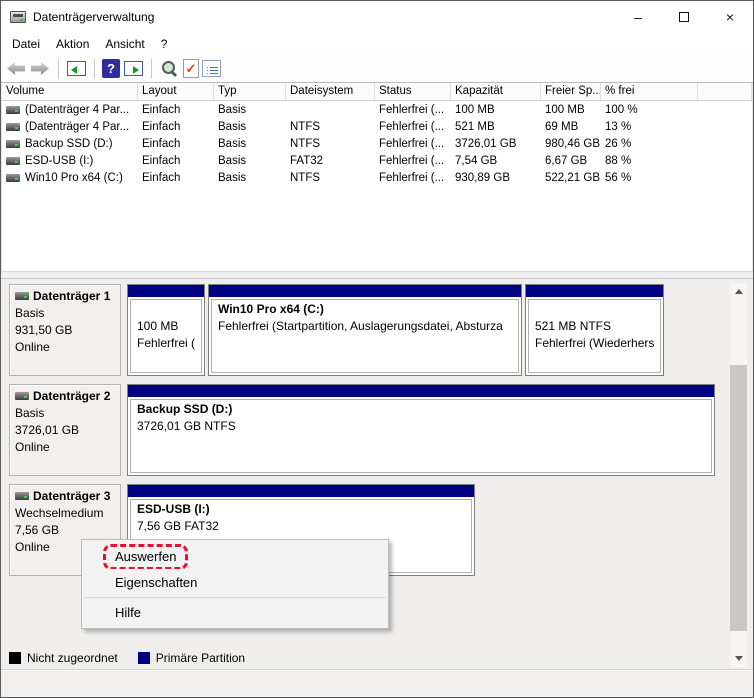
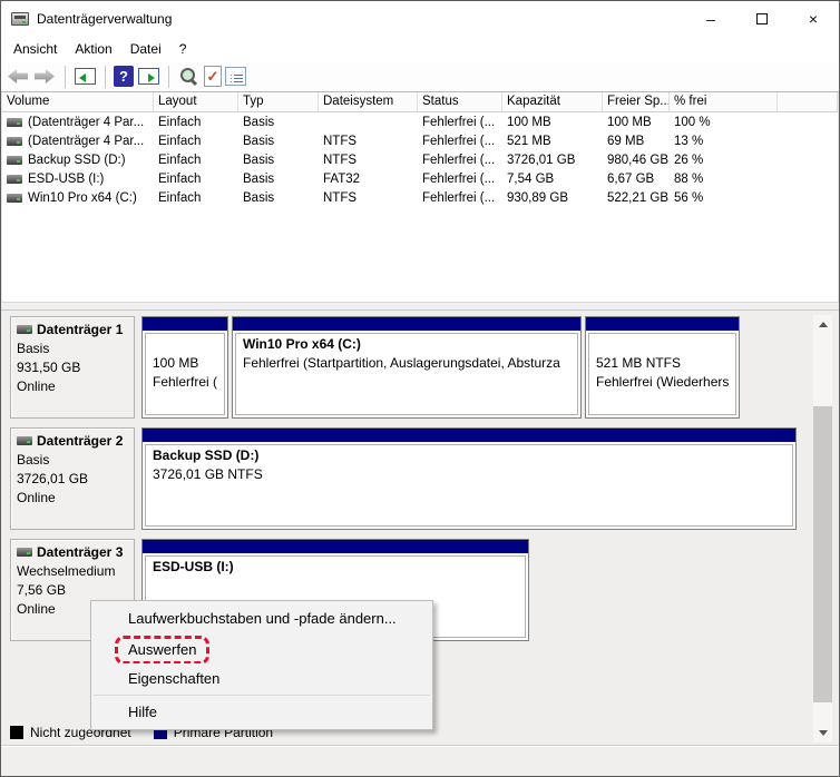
  Datenträgerverwaltung
  –
  ×
- Datei
+ Ansicht
  Aktion
- Ansicht
+ Datei
  ?
  ?
  ✓
  Volume
  Layout
  Typ
  Dateisystem
  Status
  Kapazität
  Freier Sp..
  % frei
  (Datenträger 4 Par...
  Einfach
  Basis
  Fehlerfrei (...
  100 MB
  100 MB
  100 %
  (Datenträger 4 Par...
  Einfach
  Basis
  NTFS
  Fehlerfrei (...
  521 MB
  69 MB
  13 %
  Backup SSD (D:)
  Einfach
  Basis
  NTFS
  Fehlerfrei (...
  3726,01 GB
  980,46 GB
  26 %
  ESD-USB (I:)
  Einfach
  Basis
  FAT32
  Fehlerfrei (...
  7,54 GB
  6,67 GB
  88 %
  Win10 Pro x64 (C:)
  Einfach
  Basis
  NTFS
  Fehlerfrei (...
  930,89 GB
  522,21 GB
  56 %
  Datenträger 1
  Basis
  931,50 GB
  Online
  100 MB
  Win10 Pro x64 (C:)
  Fehlerfrei (Startpartition, Auslagerungsdatei, Absturza
  521 MB NTFS
  Fehlerfrei (Wiederhers
  Datenträger 2
  Basis
  3726,01 GB
  Online
  Backup SSD (D:)
  3726,01 GB NTFS
  Datenträger 3
  Wechselmedium
  7,56 GB
  Online
  ESD-USB (I:)
- 7,56 GB FAT32
  Nicht zugeordnet
  Primäre Partition
+ Laufwerkbuchstaben und -pfade ändern...
  Auswerfen
  Eigenschaften
  Hilfe
